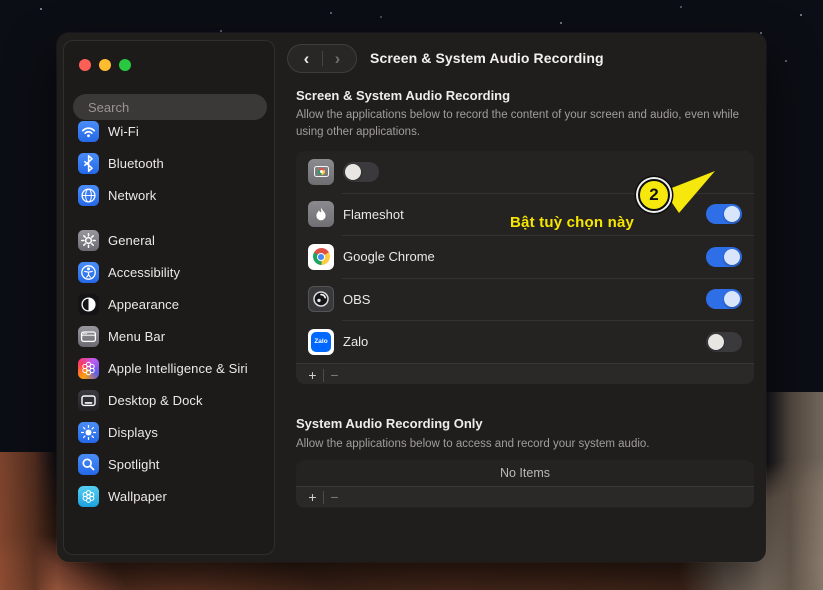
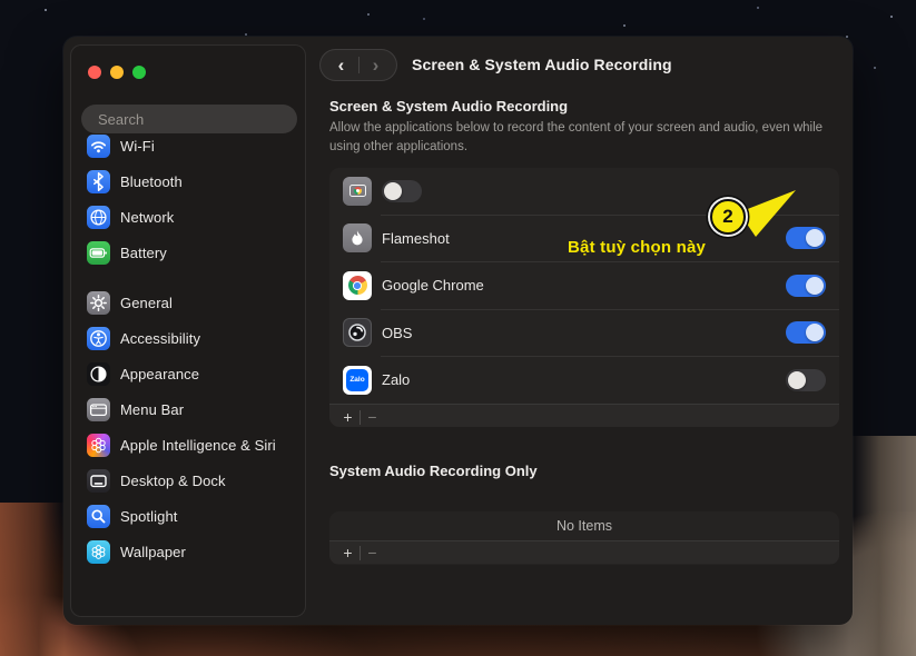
  Search
  Wi-Fi
  Bluetooth
  Network
+ Battery
  General
  Accessibility
  Appearance
  Menu Bar
  Apple Intelligence & Siri
  Desktop & Dock
- Displays
  Spotlight
  Wallpaper
  ‹
  ›
  Screen & System Audio Recording
  Screen & System Audio Recording
  Allow the applications below to record the content of your screen and audio, even while using other applications.
  Flameshot
  Google Chrome
  OBS
  Zalo
  +
  −
  2
  Bật tuỳ chọn này
  System Audio Recording Only
- Allow the applications below to access and record your system audio.
  No Items
  +
  −
